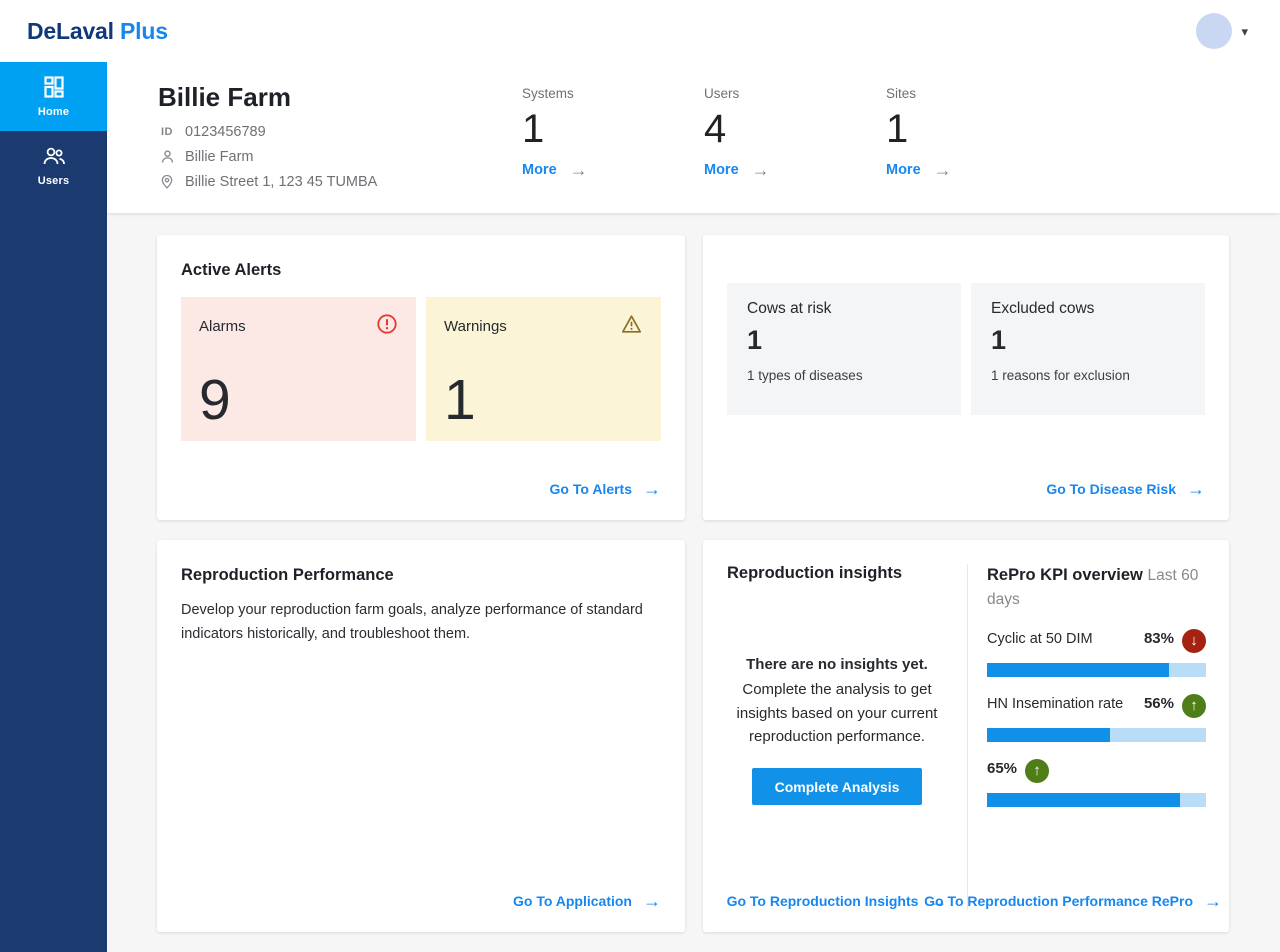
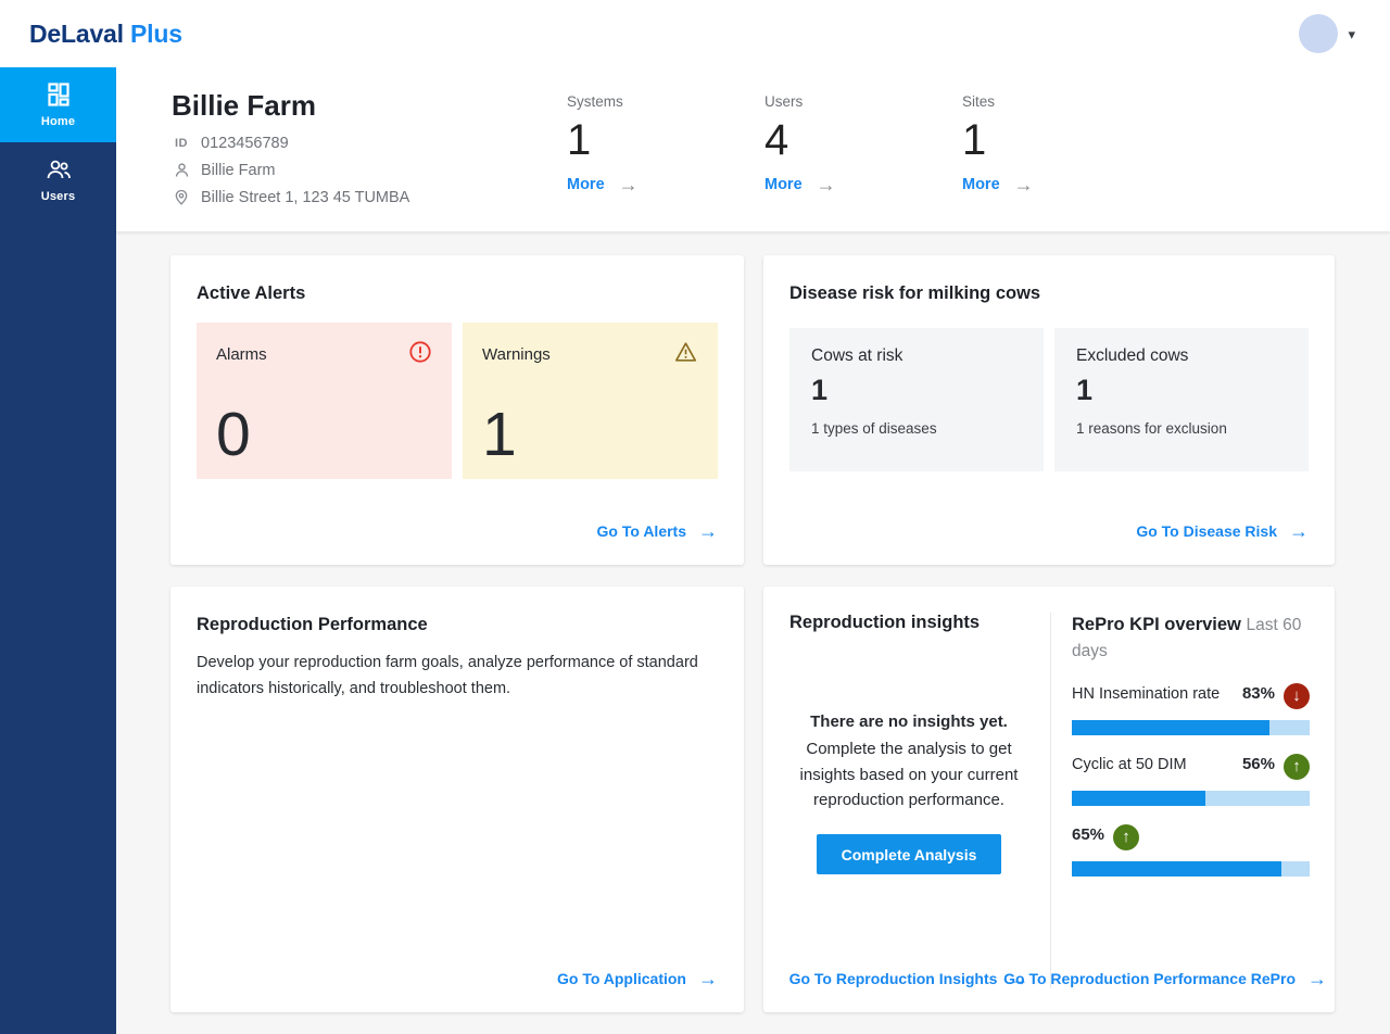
  DeLaval Plus
  ▾
  Home
  Users
  Billie Farm
  ID
  0123456789
  Billie Farm
  Billie Street 1, 123 45 TUMBA
  Systems
  1
  More
  →
  Users
  4
  More
  →
  Sites
  1
  More
  →
  Active Alerts
  Alarms
- 9
+ 0
  Warnings
  1
  Go To Alerts
  →
+ Disease risk for milking cows
  Cows at risk
  1
  1 types of diseases
  Excluded cows
  1
  1 reasons for exclusion
  Go To Disease Risk
  →
  Reproduction Performance
  Develop your reproduction farm goals, analyze performance of standard indicators historically, and troubleshoot them.
  Go To Application
  →
  Reproduction insights
  There are no insights yet.
  Complete the analysis to get insights based on your current reproduction performance.
  Complete Analysis
  Go To Reproduction Insights
  →
  RePro KPI overview Last 60 days
- Cyclic at 50 DIM
+ HN Insemination rate
  83%
  ↓
- HN Insemination rate
+ Cyclic at 50 DIM
  56%
  ↑
  65%
  ↑
  Go To Reproduction Performance RePro
  →
